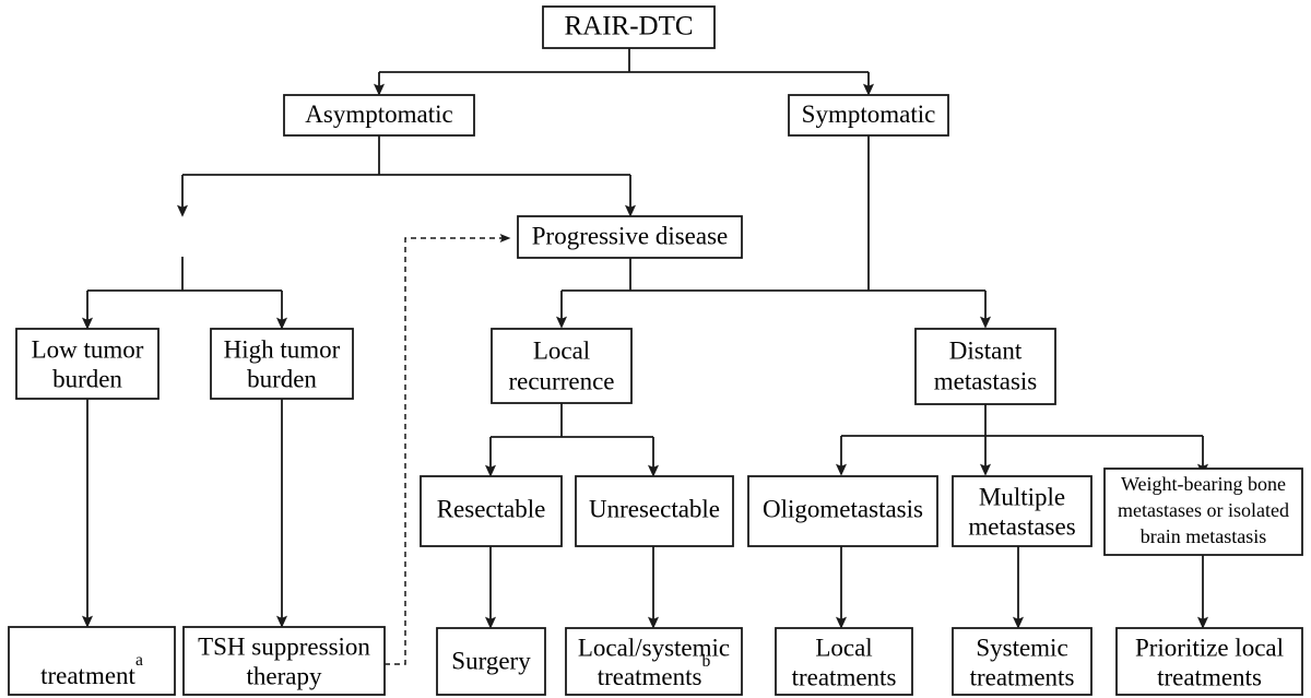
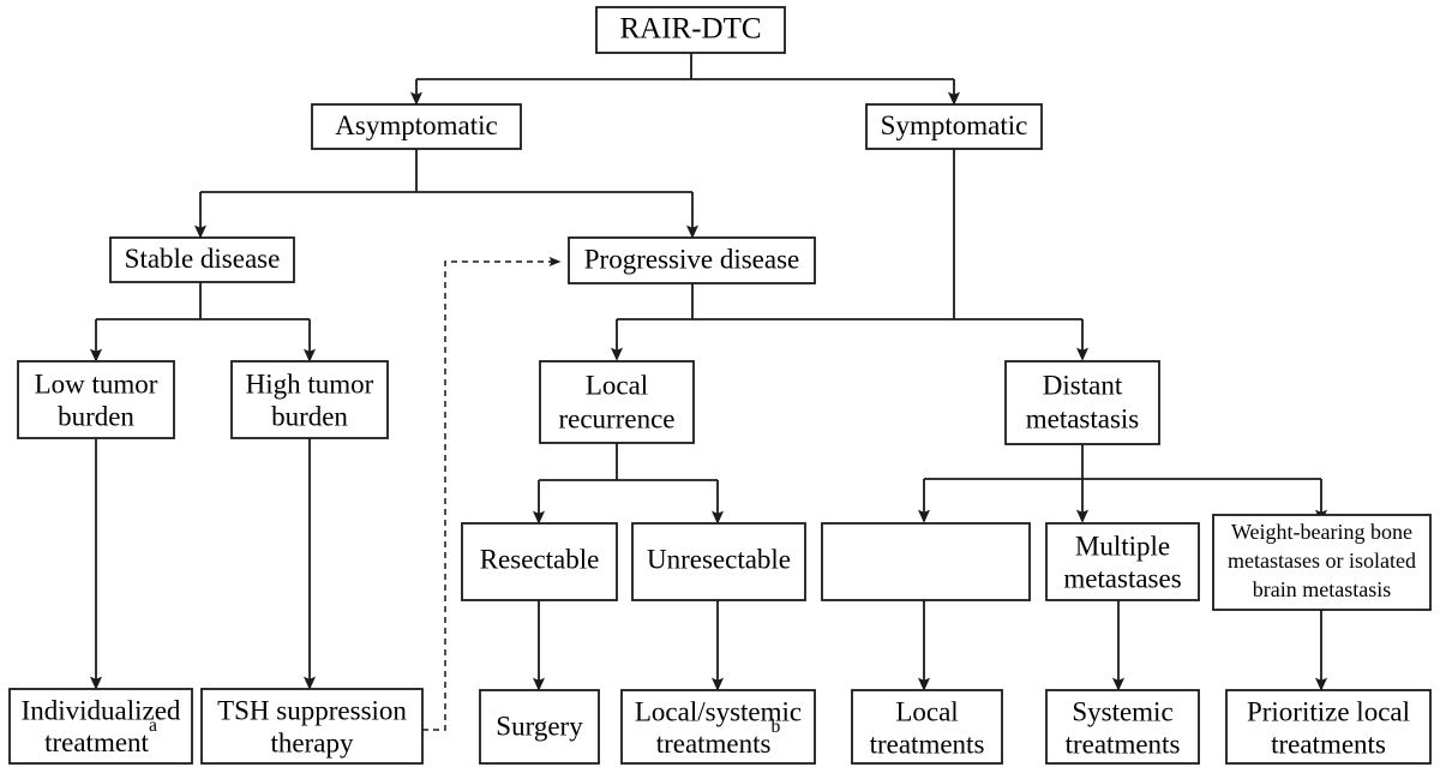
  RAIR-DTC
  Asymptomatic
  Symptomatic
+ Stable disease
  Progressive disease
  Low tumor
  burden
  High tumor
  burden
  Local
  recurrence
  Distant
  metastasis
  Resectable
  Unresectable
- Oligometastasis
  Multiple
  metastases
  Weight-bearing bone
  metastases or isolated
  brain metastasis
+ Individualized
  treatment a
  TSH suppression
  therapy
  Surgery
  Local/systemic
  treatments b
  Local
  treatments
  Systemic
  treatments
  Prioritize local
  treatments
